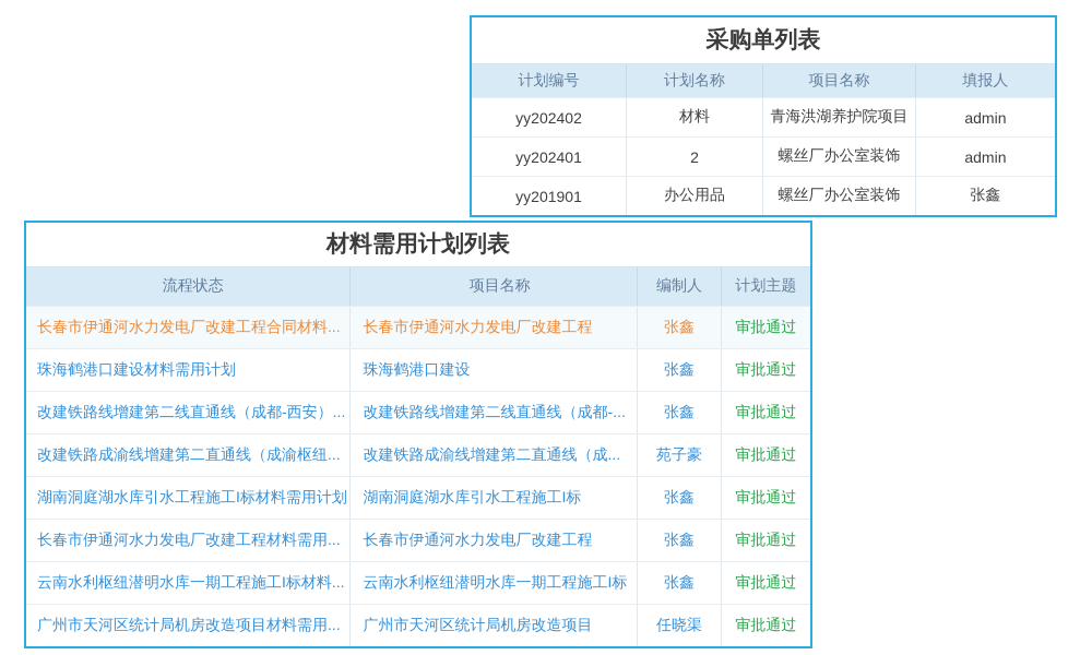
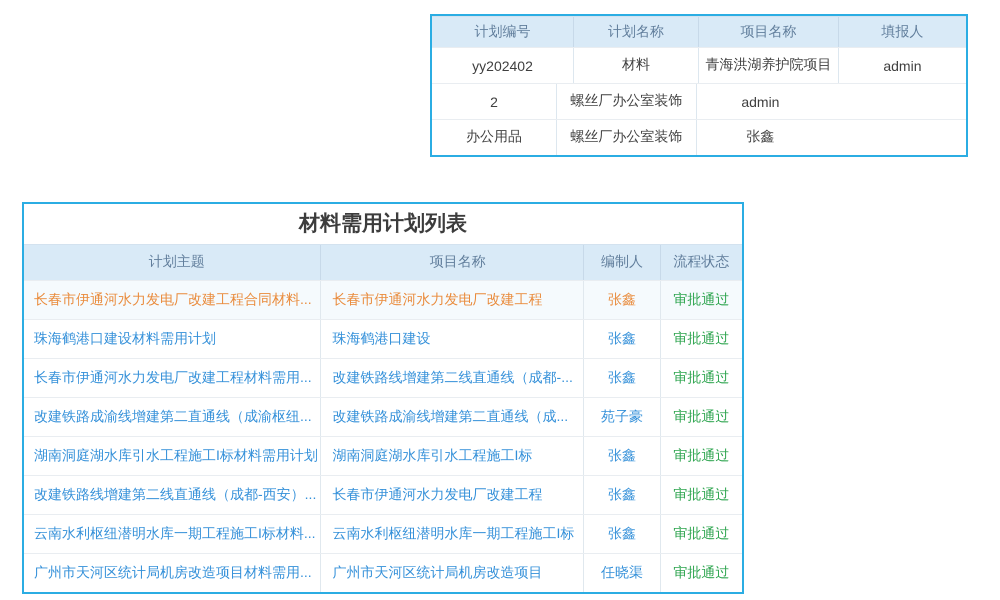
- 采购单列表
  计划编号
  计划名称
  项目名称
  填报人
  yy202402
  材料
  青海洪湖养护院项目
  admin
- yy202401
  2
  螺丝厂办公室装饰
  admin
- yy201901
  办公用品
  螺丝厂办公室装饰
  张鑫
  材料需用计划列表
- 流程状态
+ 计划主题
  项目名称
  编制人
- 计划主题
+ 流程状态
  长春市伊通河水力发电厂改建工程合同材料...
  长春市伊通河水力发电厂改建工程
  张鑫
  审批通过
  珠海鹤港口建设材料需用计划
  珠海鹤港口建设
  张鑫
  审批通过
- 改建铁路线增建第二线直通线（成都-西安）...
+ 长春市伊通河水力发电厂改建工程材料需用...
  改建铁路线增建第二线直通线（成都-...
  张鑫
  审批通过
  改建铁路成渝线增建第二直通线（成渝枢纽...
  改建铁路成渝线增建第二直通线（成...
  苑子豪
  审批通过
  湖南洞庭湖水库引水工程施工I标材料需用计划
  湖南洞庭湖水库引水工程施工I标
  张鑫
  审批通过
- 长春市伊通河水力发电厂改建工程材料需用...
+ 改建铁路线增建第二线直通线（成都-西安）...
  长春市伊通河水力发电厂改建工程
  张鑫
  审批通过
  云南水利枢纽潜明水库一期工程施工I标材料...
  云南水利枢纽潜明水库一期工程施工I标
  张鑫
  审批通过
  广州市天河区统计局机房改造项目材料需用...
  广州市天河区统计局机房改造项目
  任晓渠
  审批通过
